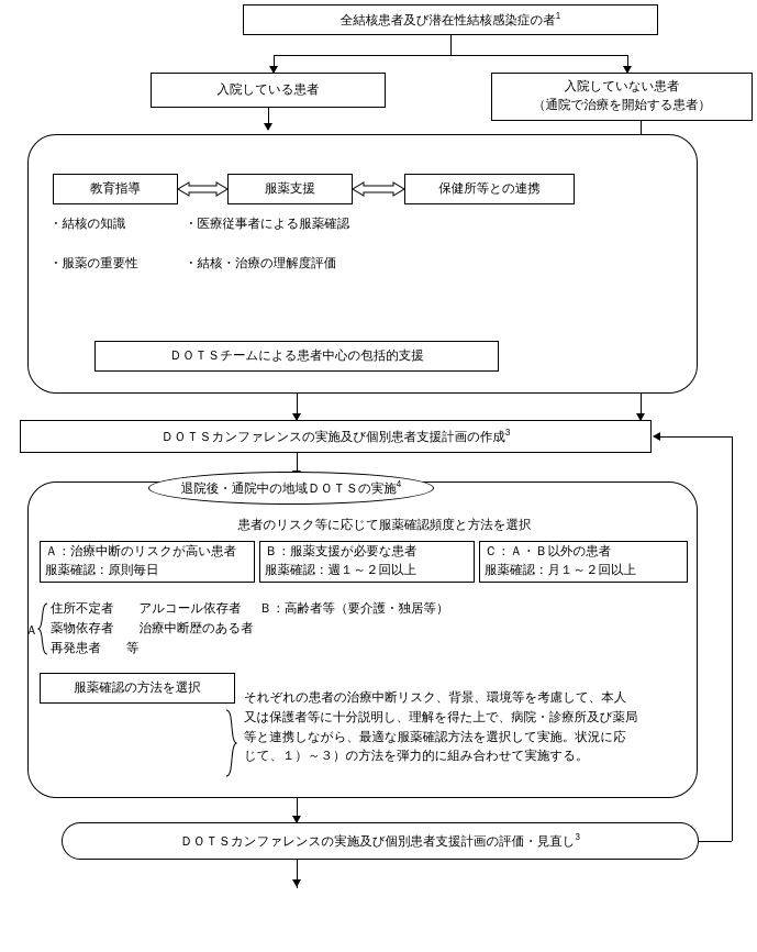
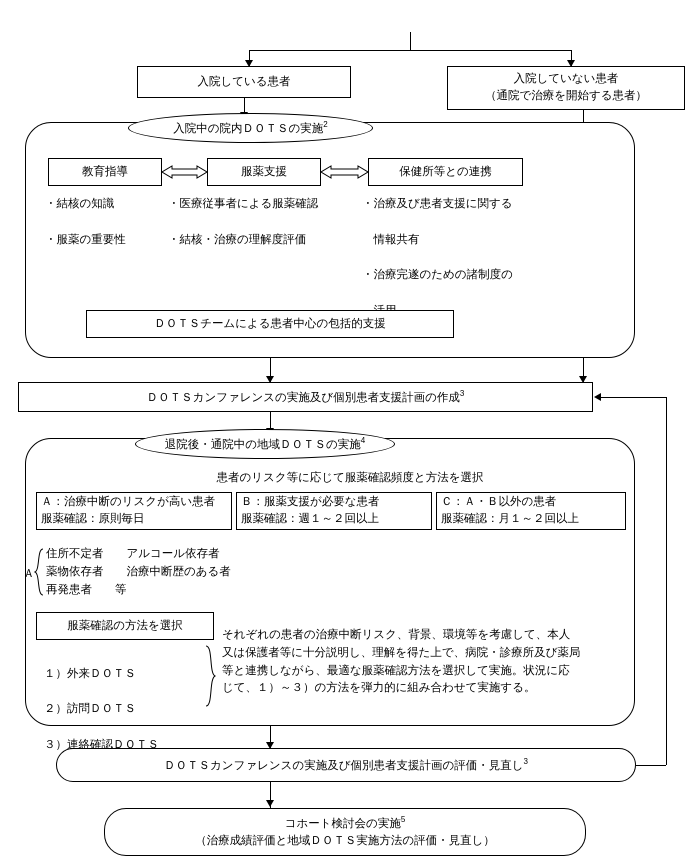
- 全結核患者及び潜在性結核感染症の者1
  入院している患者
  入院していない患者
  （通院で治療を開始する患者）
+ 入院中の院内ＤＯＴＳの実施2
  教育指導
  服薬支援
  保健所等との連携
  ・結核の知識
  ・服薬の重要性
  ・医療従事者による服薬確認
  ・結核・治療の理解度評価
+ ・治療及び患者支援に関する
+ 情報共有
+ ・治療完遂のための諸制度の
  ＤＯＴＳチームによる患者中心の包括的支援
  ＤＯＴＳカンファレンスの実施及び個別患者支援計画の作成3
  退院後・通院中の地域ＤＯＴＳの実施4
  患者のリスク等に応じて服薬確認頻度と方法を選択
  Ａ：治療中断のリスクが高い患者
  服薬確認：原則毎日
  Ｂ：服薬支援が必要な患者
  服薬確認：週１～２回以上
  Ｃ：Ａ・Ｂ以外の患者
  服薬確認：月１～２回以上
  Ａ
  住所不定者 アルコール依存者
  薬物依存者 治療中断歴のある者
  再発患者 等
- Ｂ：高齢者等（要介護・独居等）
  服薬確認の方法を選択
+ １）外来ＤＯＴＳ
+ ２）訪問ＤＯＴＳ
+ ３）連絡確認ＤＯＴＳ
  それぞれの患者の治療中断リスク、背景、環境等を考慮して、本人
  又は保護者等に十分説明し、理解を得た上で、病院・診療所及び薬局
  等と連携しながら、最適な服薬確認方法を選択して実施。状況に応
  じて、１）～３）の方法を弾力的に組み合わせて実施する。
  ＤＯＴＳカンファレンスの実施及び個別患者支援計画の評価・見直し3
+ コホート検討会の実施5
+ （治療成績評価と地域ＤＯＴＳ実施方法の評価・見直し）
